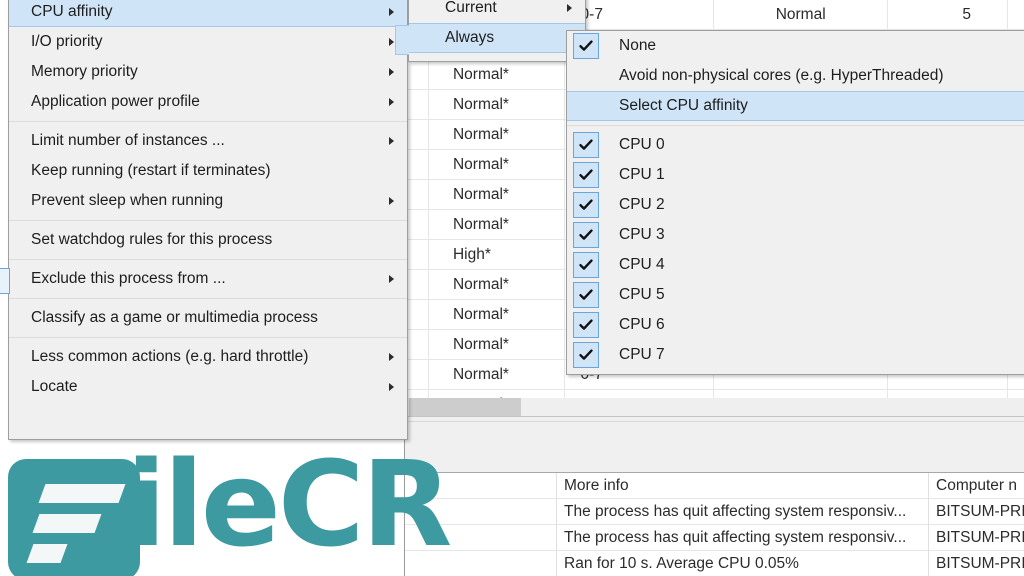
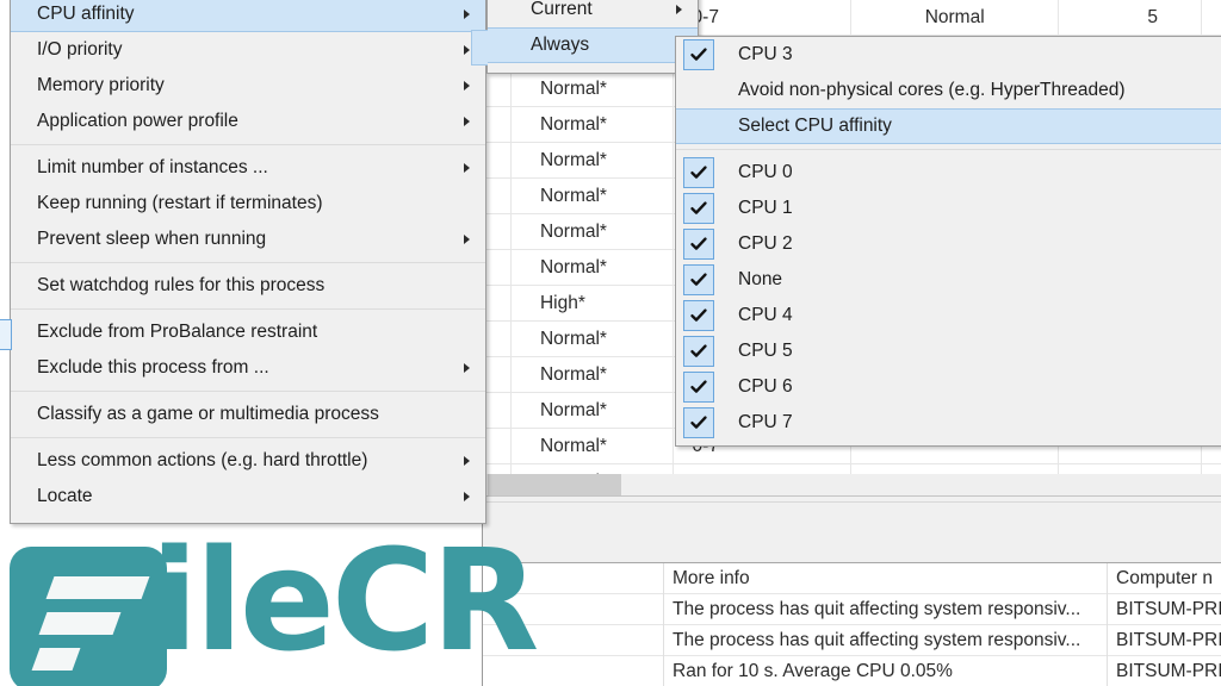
  Normal
  5
  Normal*
  Normal*
  Normal*
  Normal*
  Normal*
  Normal*
  High*
  Normal*
  Normal*
  Normal*
  Normal*
  More info
  Computer n
  The process has quit affecting system responsiv...
  BITSUM-PRI
  The process has quit affecting system responsiv...
  BITSUM-PRI
  Ran for 10 s. Average CPU 0.05%
  BITSUM-PRI
  CPU affinity
  I/O priority
  Memory priority
  Application power profile
  Limit number of instances ...
  Keep running (restart if terminates)
  Prevent sleep when running
  Set watchdog rules for this process
+ Exclude from ProBalance restraint
  Exclude this process from ...
  Classify as a game or multimedia process
  Less common actions (e.g. hard throttle)
  Locate
  Current
  Always
- None
+ CPU 3
  Avoid non-physical cores (e.g. HyperThreaded)
  Select CPU affinity
  CPU 0
  CPU 1
  CPU 2
- CPU 3
+ None
  CPU 4
  CPU 5
  CPU 6
  CPU 7
  ileCR
